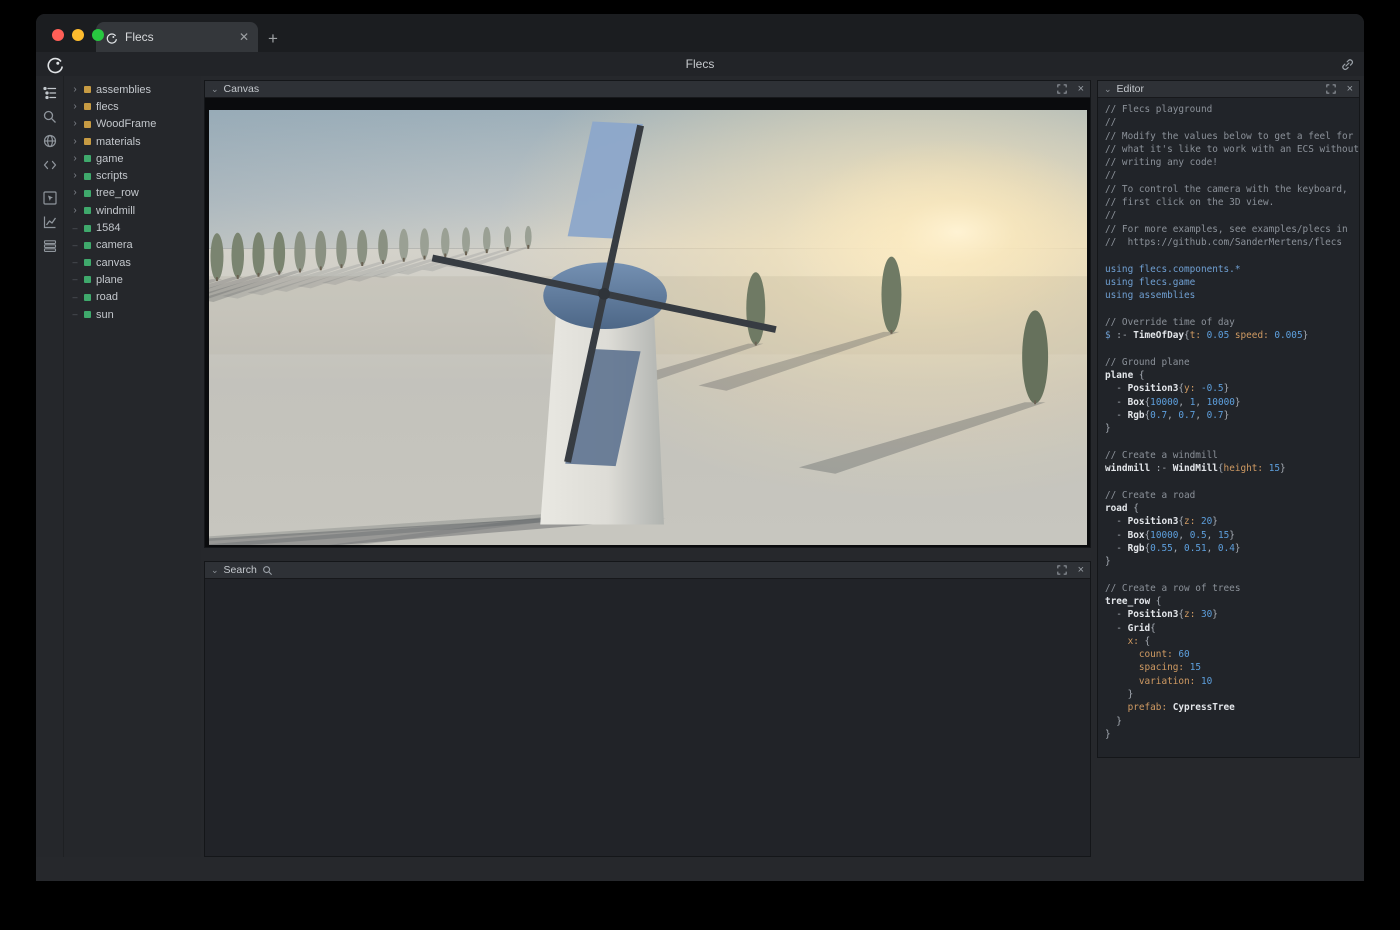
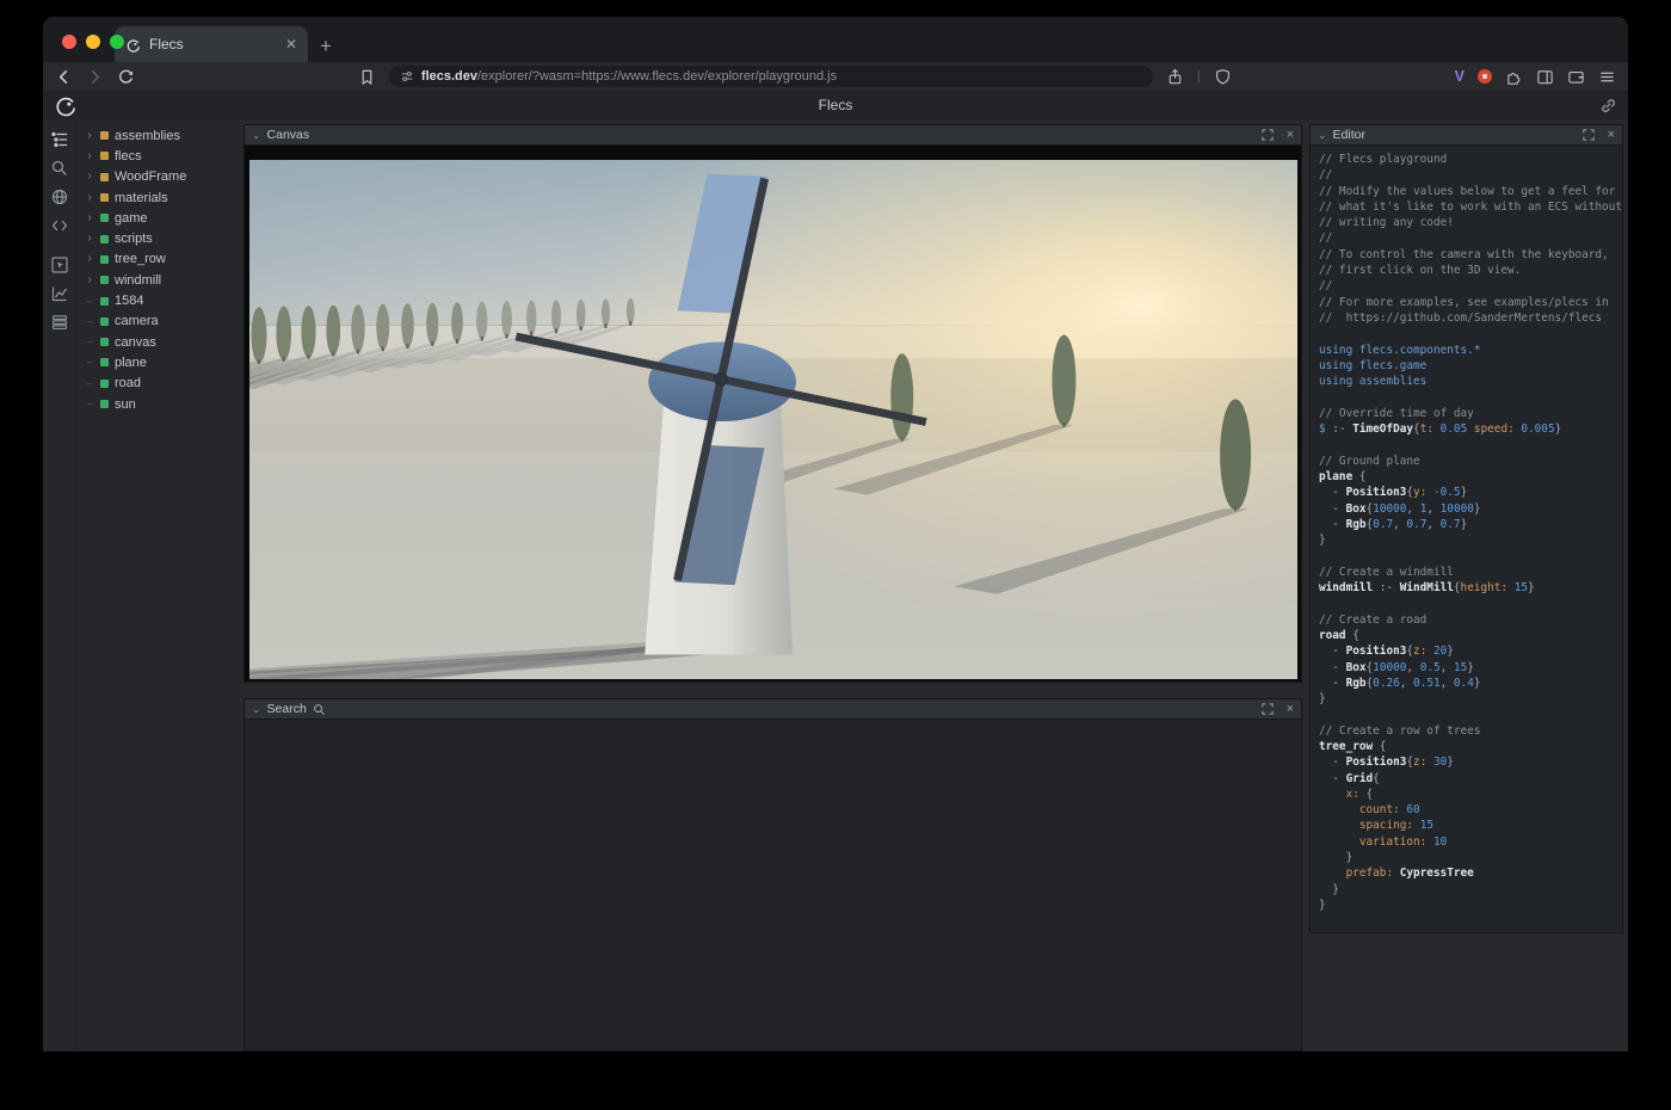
  Flecs
  ✕
  +
+ flecs.dev/explorer/?wasm=https://www.flecs.dev/explorer/playground.js
+ |
+ V
  Flecs
  ›
  assemblies
  ›
  flecs
  ›
  WoodFrame
  ›
  materials
  ›
  game
  ›
  scripts
  ›
  tree_row
  ›
  windmill
  –
  1584
  –
  camera
  –
  canvas
  –
  plane
  –
  road
  –
  sun
  ⌄
  Canvas
  ×
  ⌄
  Search
  ×
  ⌄
  Editor
  ×
  // Flecs playground
  //
  // Modify the values below to get a feel for
  // what it's like to work with an ECS without
  // writing any code!
  //
  // To control the camera with the keyboard,
  // first click on the 3D view.
  //
  // For more examples, see examples/plecs in
  // https://github.com/SanderMertens/flecs
  using flecs.components.*
  using flecs.game
  using assemblies
  // Override time of day
  $ :- TimeOfDay{t: 0.05 speed: 0.005}
  // Ground plane
  plane {
  - Position3{y: -0.5}
  - Box{10000, 1, 10000}
  - Rgb{0.7, 0.7, 0.7}
  }
  // Create a windmill
  windmill :- WindMill{height: 15}
  // Create a road
  road {
  - Position3{z: 20}
  - Box{10000, 0.5, 15}
- - Rgb{0.55, 0.51, 0.4}
+ - Rgb{0.26, 0.51, 0.4}
  }
  // Create a row of trees
  tree_row {
  - Position3{z: 30}
  - Grid{
  x: {
  count: 60
  spacing: 15
  variation: 10
  }
  prefab: CypressTree
  }
  }
